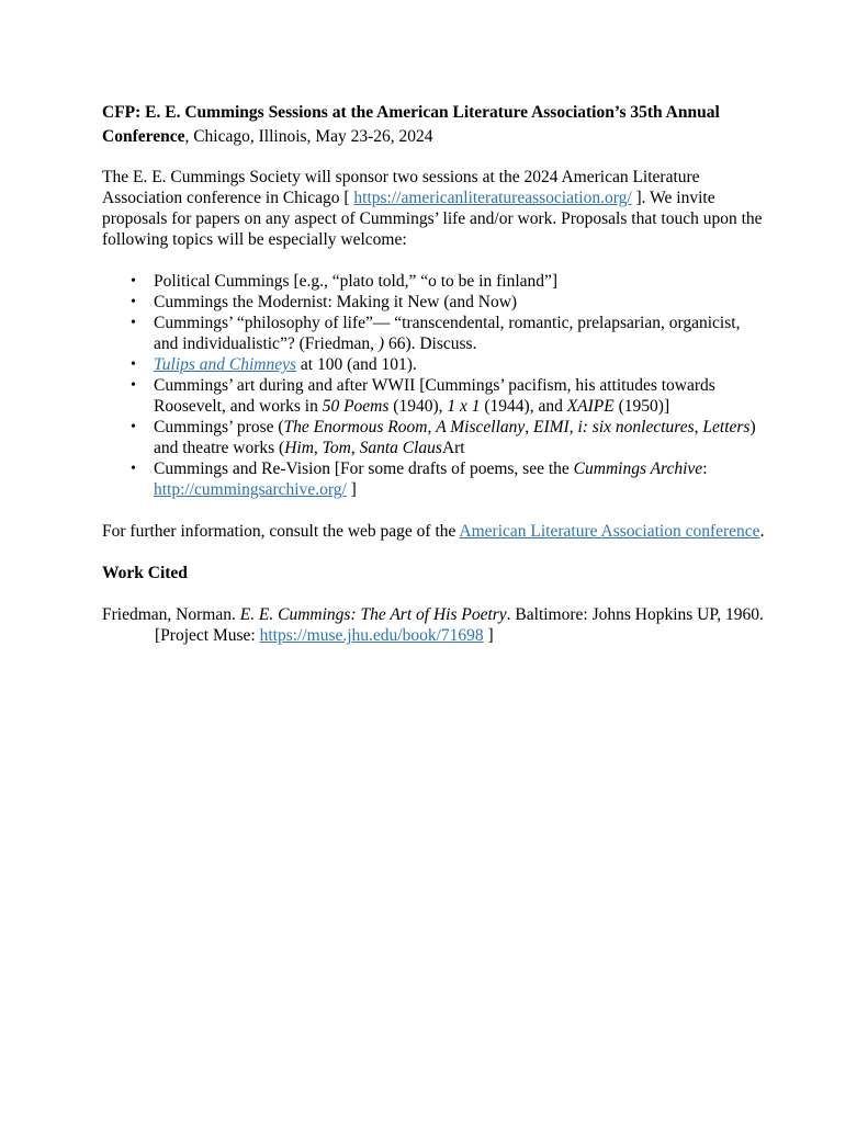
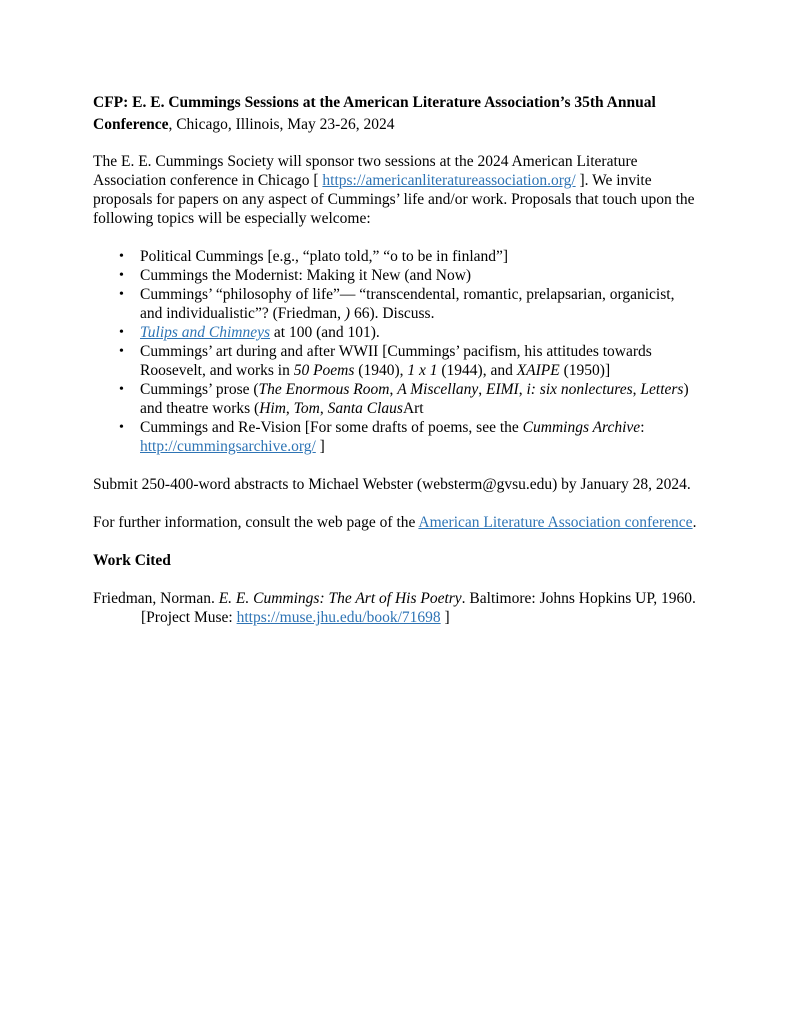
  CFP: E. E. Cummings Sessions at the American Literature Association’s 35th Annual Conference, Chicago, Illinois, May 23-26, 2024
  The E. E. Cummings Society will sponsor two sessions at the 2024 American Literature Association conference in Chicago [ https://americanliteratureassociation.org/ ]. We invite proposals for papers on any aspect of Cummings’ life and/or work. Proposals that touch upon the following topics will be especially welcome:
  •
  Political Cummings [e.g., “plato told,” “o to be in finland”]
  •
  Cummings the Modernist: Making it New (and Now)
  •
  Cummings’ “philosophy of life”— “transcendental, romantic, prelapsarian, organicist, and individualistic”? (Friedman, ) 66). Discuss.
  •
  Tulips and Chimneys at 100 (and 101).
  •
  Cummings’ art during and after WWII [Cummings’ pacifism, his attitudes towards Roosevelt, and works in 50 Poems (1940), 1 x 1 (1944), and XAIPE (1950)]
  •
  Cummings’ prose (The Enormous Room, A Miscellany, EIMI, i: six nonlectures, Letters) and theatre works (Him, Tom, Santa ClausArt
  •
  Cummings and Re-Vision [For some drafts of poems, see the Cummings Archive: http://cummingsarchive.org/ ]
+ Submit 250-400-word abstracts to Michael Webster (websterm@gvsu.edu) by January 28, 2024.
  For further information, consult the web page of the American Literature Association conference.
  Work Cited
  Friedman, Norman. E. E. Cummings: The Art of His Poetry. Baltimore: Johns Hopkins UP, 1960. [Project Muse: https://muse.jhu.edu/book/71698 ]
